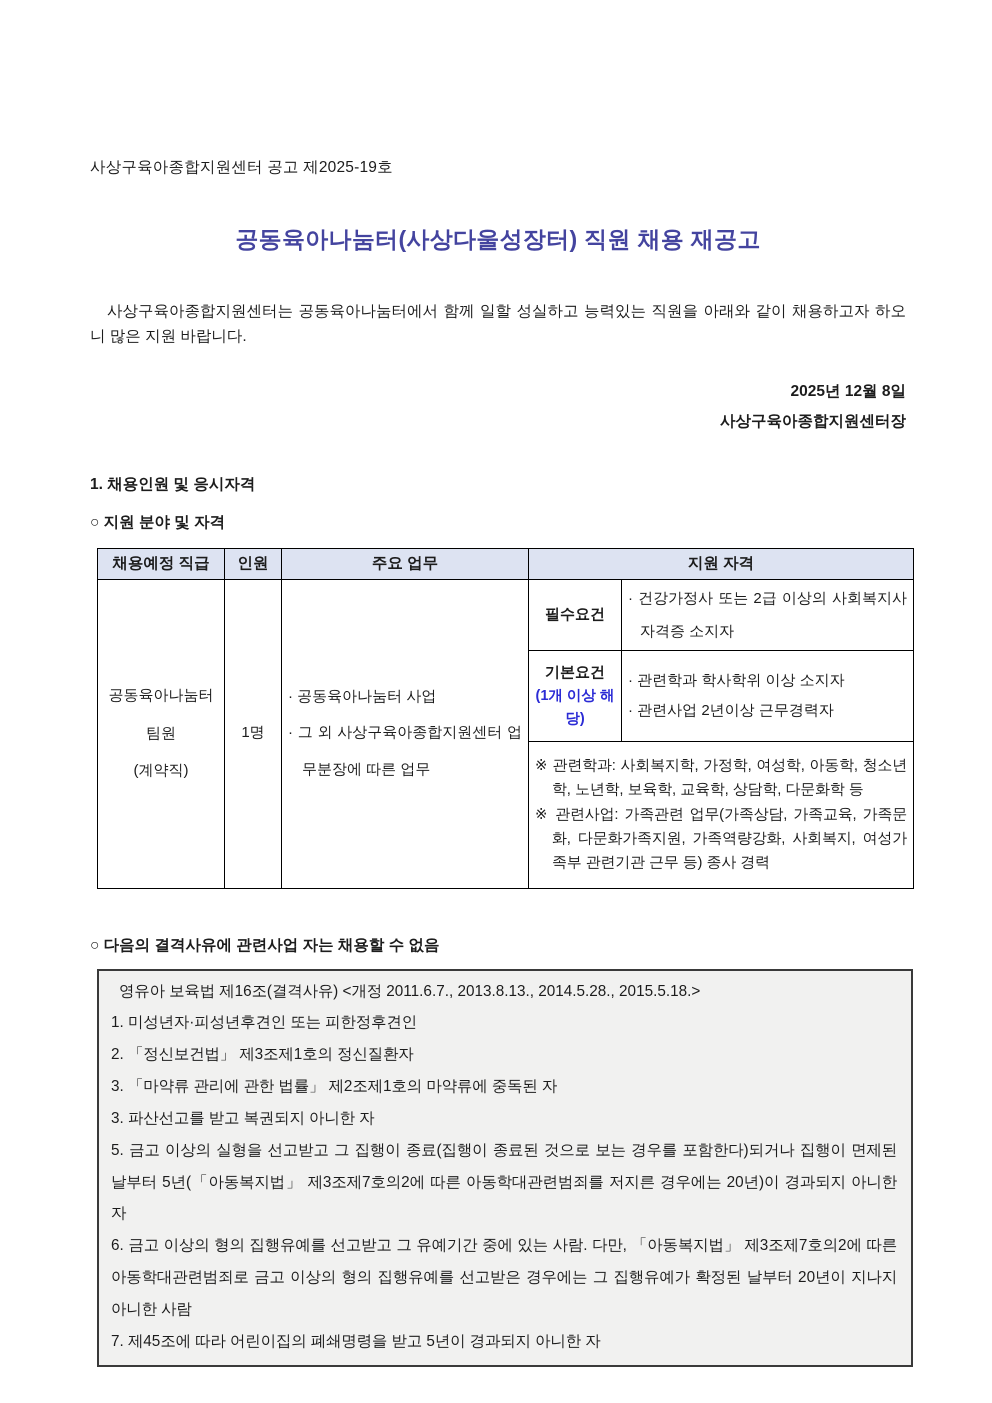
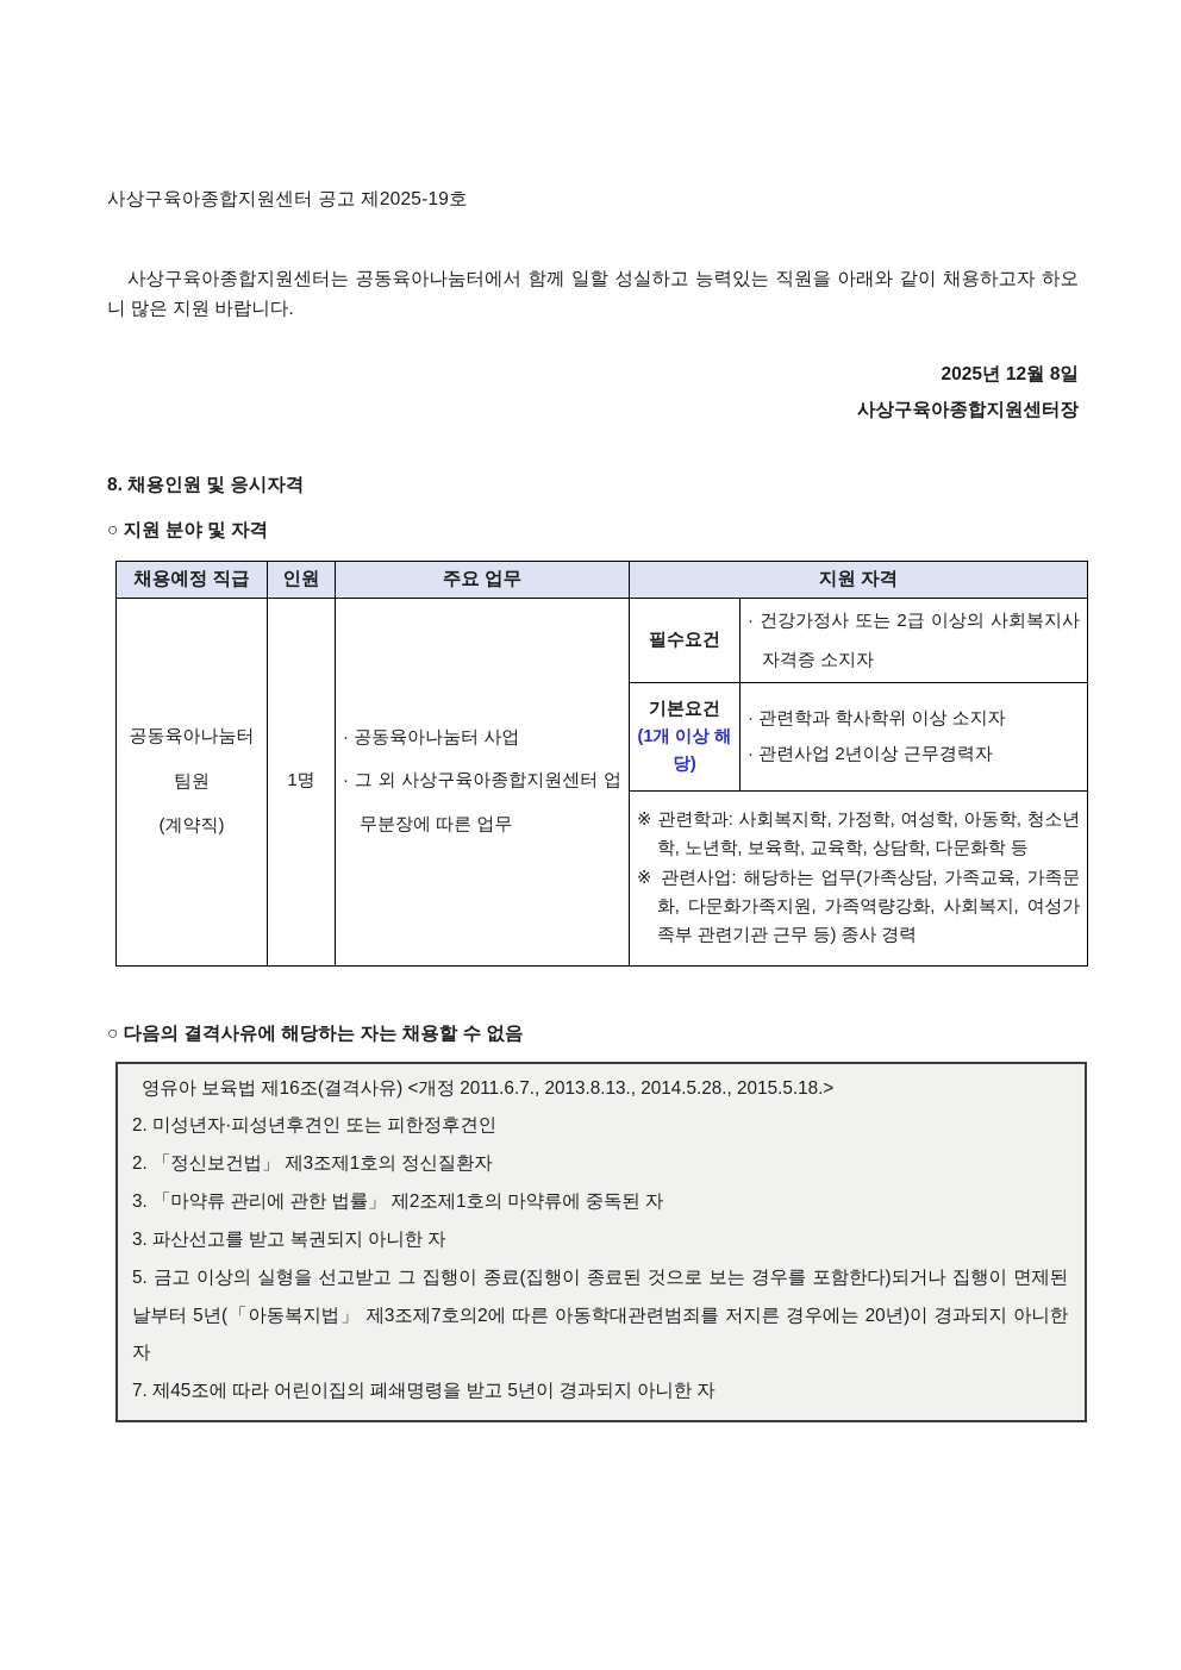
  사상구육아종합지원센터 공고 제2025-19호
- 공동육아나눔터(사상다울성장터) 직원 채용 재공고
  사상구육아종합지원센터는 공동육아나눔터에서 함께 일할 성실하고 능력있는 직원을 아래와 같이 채용하고자 하오니 많은 지원 바랍니다.
  2025년 12월 8일
  사상구육아종합지원센터장
- 1. 채용인원 및 응시자격
+ 8. 채용인원 및 응시자격
  ○ 지원 분야 및 자격
  채용예정 직급	인원	주요 업무	지원 자격
  공동육아나눔터 팀원 (계약직)	1명	· 공동육아나눔터 사업 · 그 외 사상구육아종합지원센터 업무분장에 따른 업무	필수요건	· 건강가정사 또는 2급 이상의 사회복지사 자격증 소지자
  기본요건 (1개 이상 해당)	· 관련학과 학사학위 이상 소지자 · 관련사업 2년이상 근무경력자
- ※ 관련학과: 사회복지학, 가정학, 여성학, 아동학, 청소년학, 노년학, 보육학, 교육학, 상담학, 다문화학 등 ※ 관련사업: 가족관련 업무(가족상담, 가족교육, 가족문화, 다문화가족지원, 가족역량강화, 사회복지, 여성가족부 관련기관 근무 등) 종사 경력
+ ※ 관련학과: 사회복지학, 가정학, 여성학, 아동학, 청소년학, 노년학, 보육학, 교육학, 상담학, 다문화학 등 ※ 관련사업: 해당하는 업무(가족상담, 가족교육, 가족문화, 다문화가족지원, 가족역량강화, 사회복지, 여성가족부 관련기관 근무 등) 종사 경력
- ○ 다음의 결격사유에 관련사업 자는 채용할 수 없음
+ ○ 다음의 결격사유에 해당하는 자는 채용할 수 없음
  영유아 보육법 제16조(결격사유) <개정 2011.6.7., 2013.8.13., 2014.5.28., 2015.5.18.>
- 1. 미성년자·피성년후견인 또는 피한정후견인
+ 2. 미성년자·피성년후견인 또는 피한정후견인
  2. 「정신보건법」 제3조제1호의 정신질환자
  3. 「마약류 관리에 관한 법률」 제2조제1호의 마약류에 중독된 자
  3. 파산선고를 받고 복권되지 아니한 자
  5. 금고 이상의 실형을 선고받고 그 집행이 종료(집행이 종료된 것으로 보는 경우를 포함한다)되거나 집행이 면제된 날부터 5년(「아동복지법」 제3조제7호의2에 따른 아동학대관련범죄를 저지른 경우에는 20년)이 경과되지 아니한 자
- 6. 금고 이상의 형의 집행유예를 선고받고 그 유예기간 중에 있는 사람. 다만, 「아동복지법」 제3조제7호의2에 따른 아동학대관련범죄로 금고 이상의 형의 집행유예를 선고받은 경우에는 그 집행유예가 확정된 날부터 20년이 지나지 아니한 사람
  7. 제45조에 따라 어린이집의 폐쇄명령을 받고 5년이 경과되지 아니한 자
